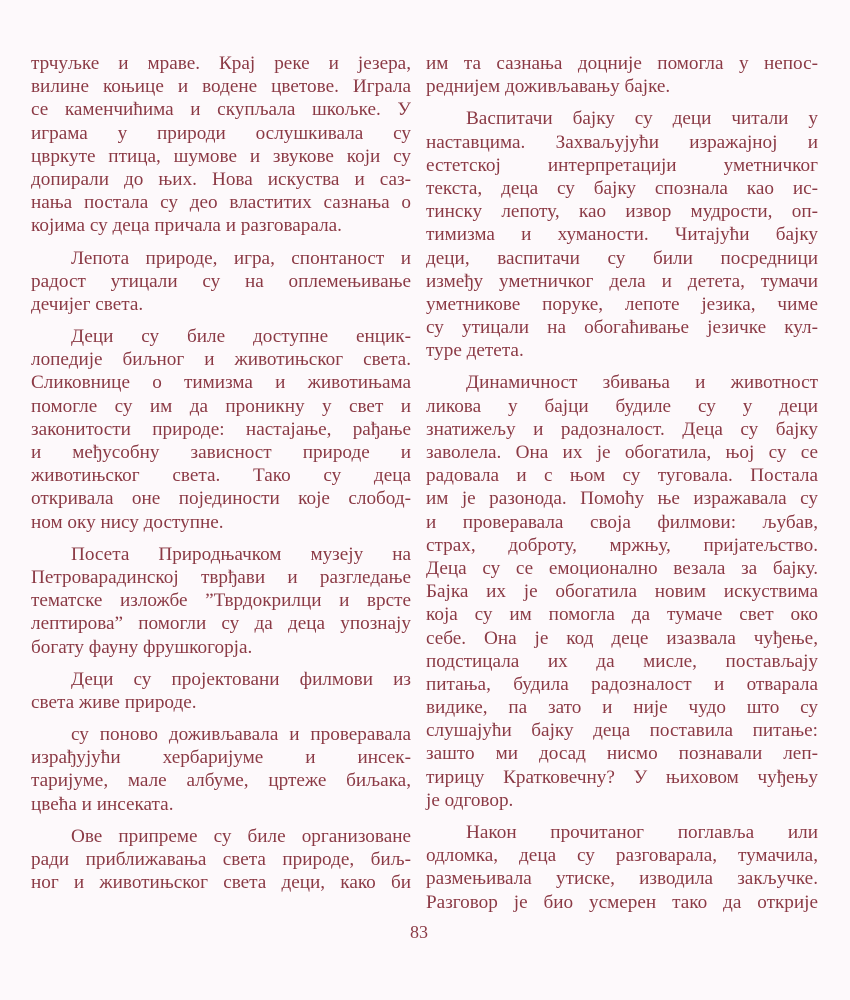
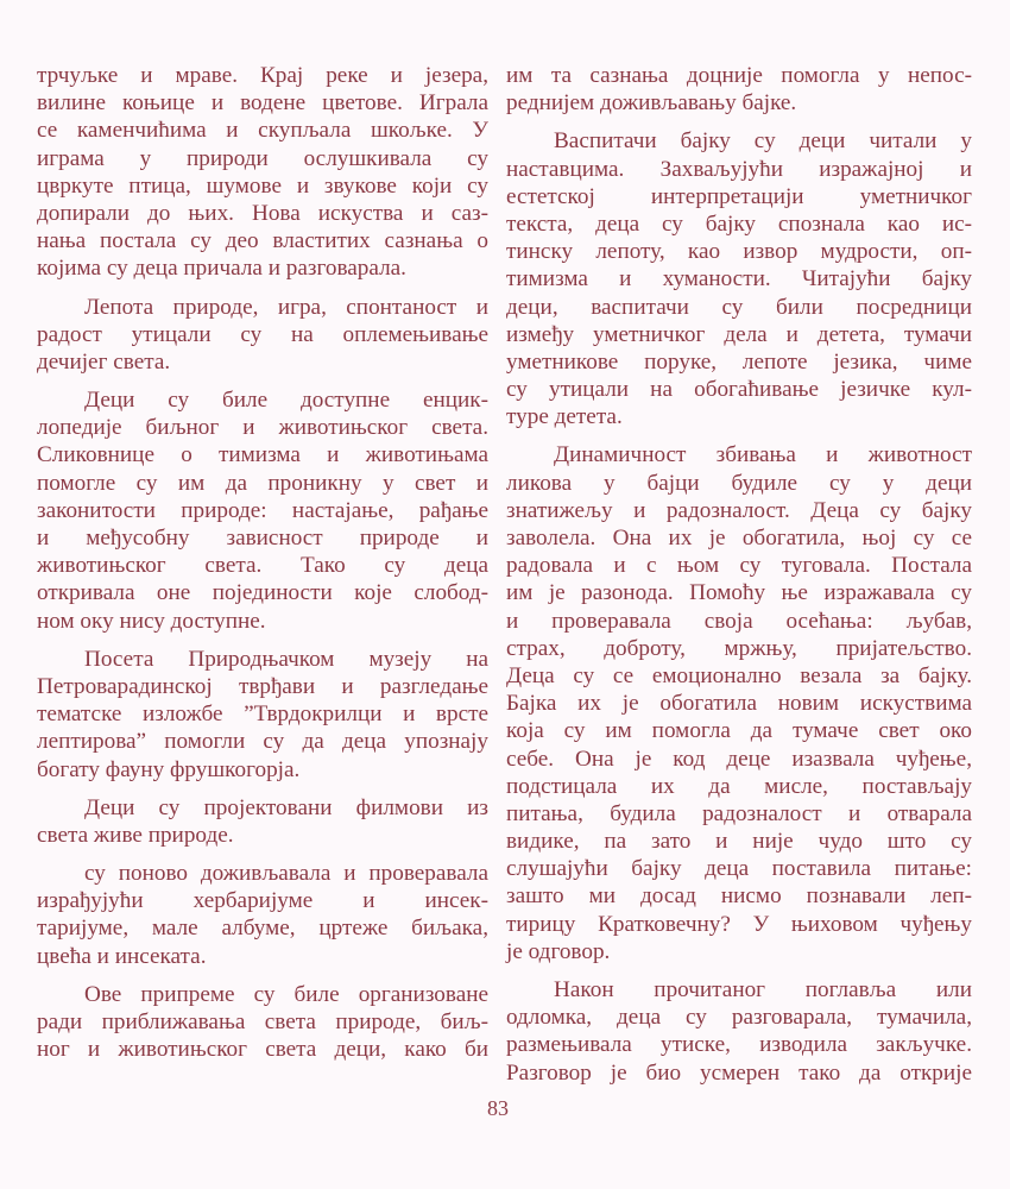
  трчуљке и мраве. Крај реке и језера,
  вилине коњице и водене цветове. Играла
  се каменчићима и скупљала шкољке. У
  играма у природи ослушкивала су
  цвркуте птица, шумове и звукове који су
  допирали до њих. Нова искуства и саз-
  нања постала су део властитих сазнања о
  којима су деца причала и разговарала.
  Лепота природе, игра, спонтаност и
  радост утицали су на оплемењивање
  дечијег света.
  Деци су биле доступне енцик-
  лопедије биљног и животињског света.
  Сликовнице о тимизма и животињама
  помогле су им да проникну у свет и
  законитости природе: настајање, рађање
  и међусобну зависност природе и
  животињског света. Тако су деца
  откривала оне појединости које слобод-
  ном оку нису доступне.
  Посета Природњачком музеју на
  Петроварадинској тврђави и разгледање
  тематске изложбе ”Тврдокрилци и врсте
  лептирова” помогли су да деца упознају
  богату фауну фрушкогорја.
  Деци су пројектовани филмови из
  света живе природе.
  су поново доживљавала и проверавала
  израђујући хербаријуме и инсек-
  таријуме, мале албуме, цртеже биљака,
  цвећа и инсеката.
  Ове припреме су биле организоване
  ради приближавања света природе, биљ-
  ног и животињског света деци, како би
  им та сазнања доцније помогла у непос-
  реднијем доживљавању бајке.
  Васпитачи бајку су деци читали у
  наставцима. Захваљујући изражајној и
  естетској интерпретацији уметничког
  текста, деца су бајку спознала као ис-
  тинску лепоту, као извор мудрости, оп-
  тимизма и хуманости. Читајући бајку
  деци, васпитачи су били посредници
  између уметничког дела и детета, тумачи
  уметникове поруке, лепоте језика, чиме
  су утицали на обогаћивање језичке кул-
  туре детета.
  Динамичност збивања и животност
  ликова у бајци будиле су у деци
  знатижељу и радозналост. Деца су бајку
  заволела. Она их је обогатила, њој су се
  радовала и с њом су туговала. Постала
  им је разонода. Помоћу ње изражавала су
- и проверавала своја филмови: љубав,
+ и проверавала своја осећања: љубав,
  страх, доброту, мржњу, пријатељство.
  Деца су се емоционално везала за бајку.
  Бајка их је обогатила новим искуствима
  која су им помогла да тумаче свет око
  себе. Она је код деце изазвала чуђење,
  подстицала их да мисле, постављају
  питања, будила радозналост и отварала
  видике, па зато и није чудо што су
  слушајући бајку деца поставила питање:
  зашто ми досад нисмо познавали леп-
  тирицу Кратковечну? У њиховом чуђењу
  је одговор.
  Након прочитаног поглавља или
  одломка, деца су разговарала, тумачила,
  размењивала утиске, изводила закључке.
  Разговор је био усмерен тако да открије
  83
